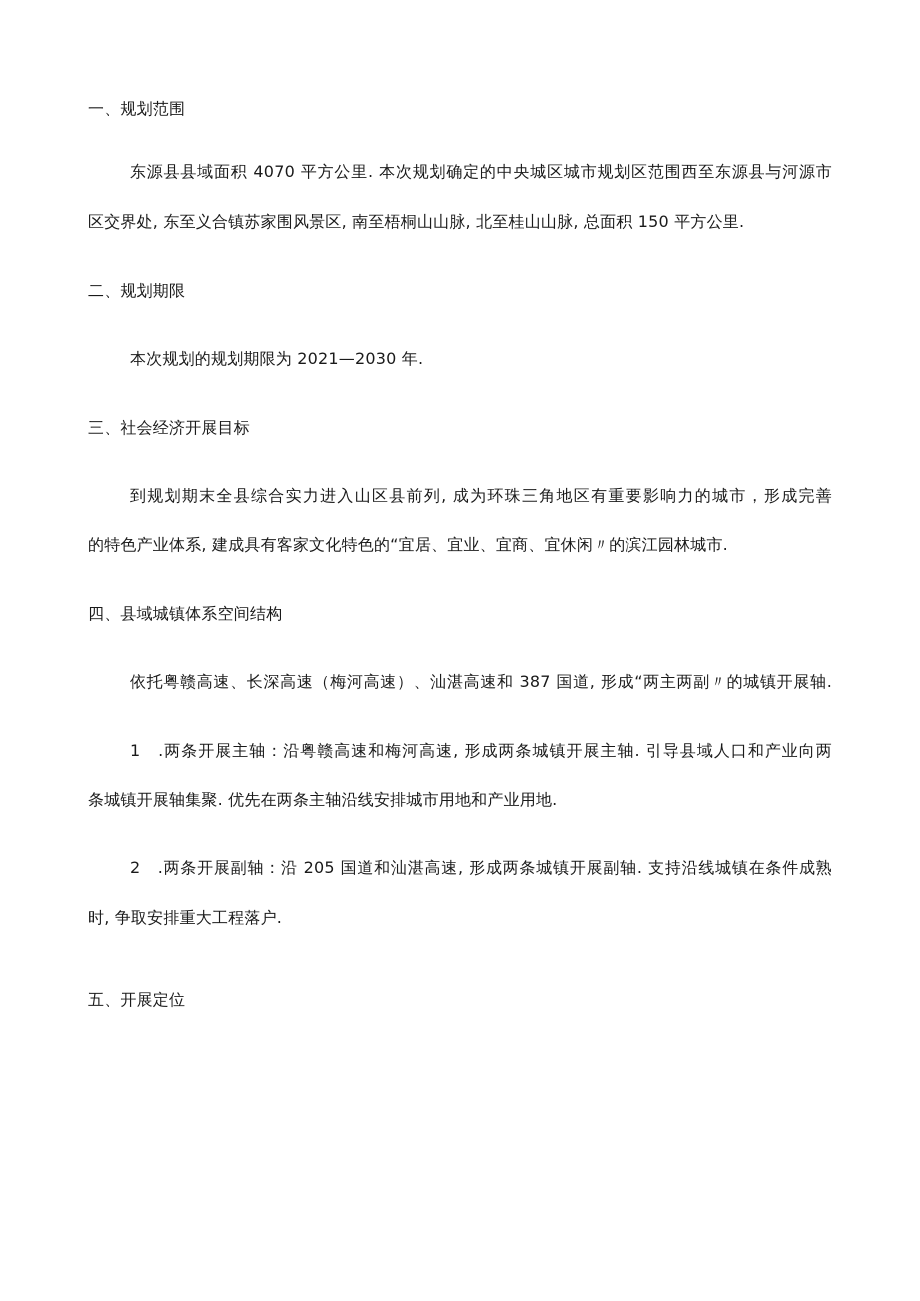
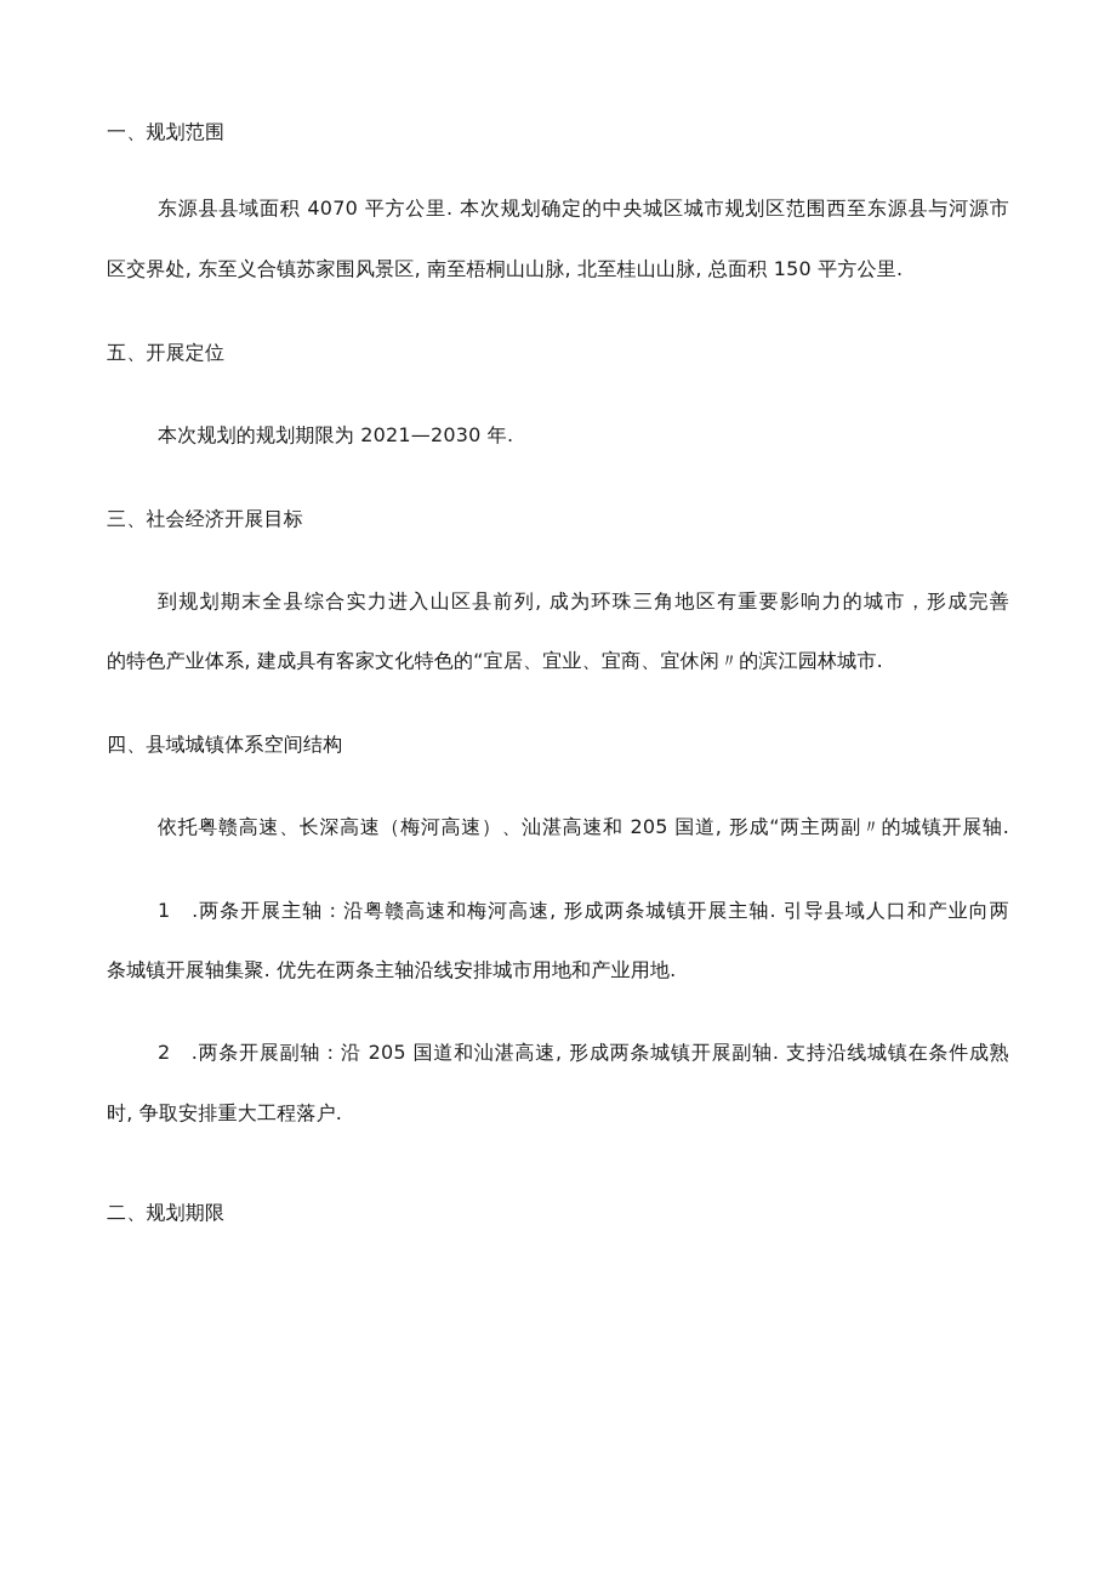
  一、规划范围
  东源县县域面积 4070 平方公里. 本次规划确定的中央城区城市规划区范围西至东源县与河源市
  区交界处, 东至义合镇苏家围风景区, 南至梧桐山山脉, 北至桂山山脉, 总面积 150 平方公里.
- 二、规划期限
+ 五、开展定位
  本次规划的规划期限为 2021—2030 年.
  三、社会经济开展目标
  到规划期末全县综合实力进入山区县前列, 成为环珠三角地区有重要影响力的城市，形成完善
  的特色产业体系, 建成具有客家文化特色的“宜居、宜业、宜商、宜休闲〃的滨江园林城市.
  四、县域城镇体系空间结构
- 依托粤赣高速、长深高速（梅河高速）、汕湛高速和 387 国道, 形成“两主两副〃的城镇开展轴.
+ 依托粤赣高速、长深高速（梅河高速）、汕湛高速和 205 国道, 形成“两主两副〃的城镇开展轴.
  1 .两条开展主轴：沿粤赣高速和梅河高速, 形成两条城镇开展主轴. 引导县域人口和产业向两
  条城镇开展轴集聚. 优先在两条主轴沿线安排城市用地和产业用地.
  2 .两条开展副轴：沿 205 国道和汕湛高速, 形成两条城镇开展副轴. 支持沿线城镇在条件成熟
  时, 争取安排重大工程落户.
- 五、开展定位
+ 二、规划期限
